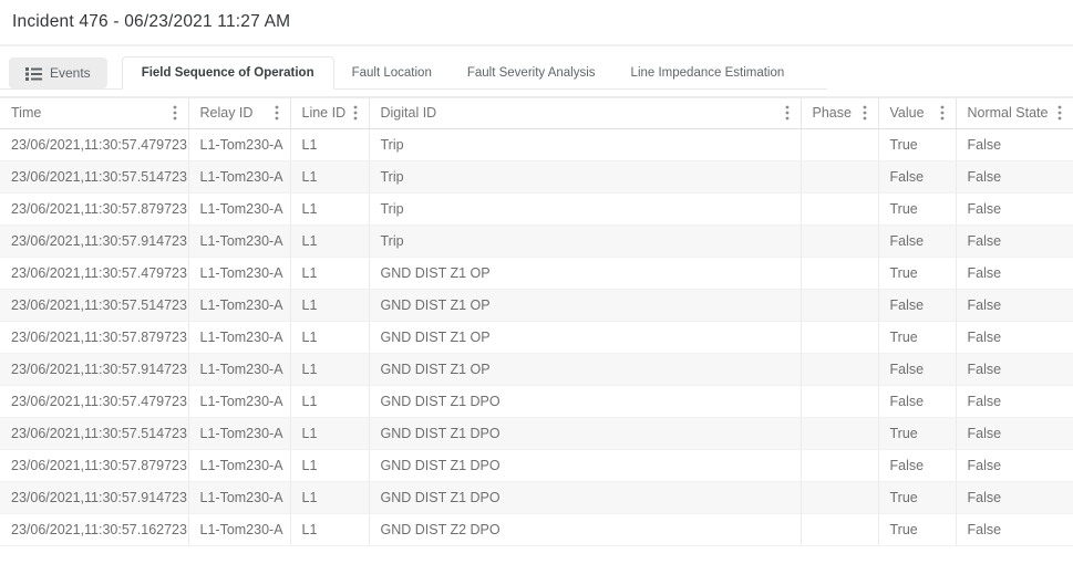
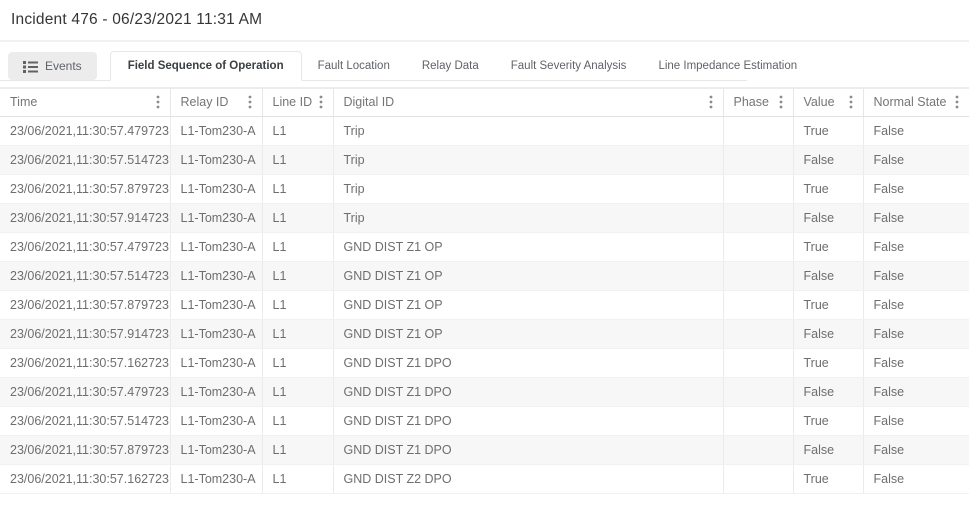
- Incident 476 - 06/23/2021 11:27 AM
+ Incident 476 - 06/23/2021 11:31 AM
  Events
  Field Sequence of Operation
  Fault Location
+ Relay Data
  Fault Severity Analysis
  Line Impedance Estimation
  Time	Relay ID	Line ID	Digital ID	Phase	Value	Normal State
  23/06/2021,11:30:57.479723	L1-Tom230-A	L1	Trip		True	False
  23/06/2021,11:30:57.514723	L1-Tom230-A	L1	Trip		False	False
  23/06/2021,11:30:57.879723	L1-Tom230-A	L1	Trip		True	False
  23/06/2021,11:30:57.914723	L1-Tom230-A	L1	Trip		False	False
  23/06/2021,11:30:57.479723	L1-Tom230-A	L1	GND DIST Z1 OP		True	False
  23/06/2021,11:30:57.514723	L1-Tom230-A	L1	GND DIST Z1 OP		False	False
  23/06/2021,11:30:57.879723	L1-Tom230-A	L1	GND DIST Z1 OP		True	False
  23/06/2021,11:30:57.914723	L1-Tom230-A	L1	GND DIST Z1 OP		False	False
+ 23/06/2021,11:30:57.162723	L1-Tom230-A	L1	GND DIST Z1 DPO		True	False
  23/06/2021,11:30:57.479723	L1-Tom230-A	L1	GND DIST Z1 DPO		False	False
  23/06/2021,11:30:57.514723	L1-Tom230-A	L1	GND DIST Z1 DPO		True	False
  23/06/2021,11:30:57.879723	L1-Tom230-A	L1	GND DIST Z1 DPO		False	False
- 23/06/2021,11:30:57.914723	L1-Tom230-A	L1	GND DIST Z1 DPO		True	False
  23/06/2021,11:30:57.162723	L1-Tom230-A	L1	GND DIST Z2 DPO		True	False
